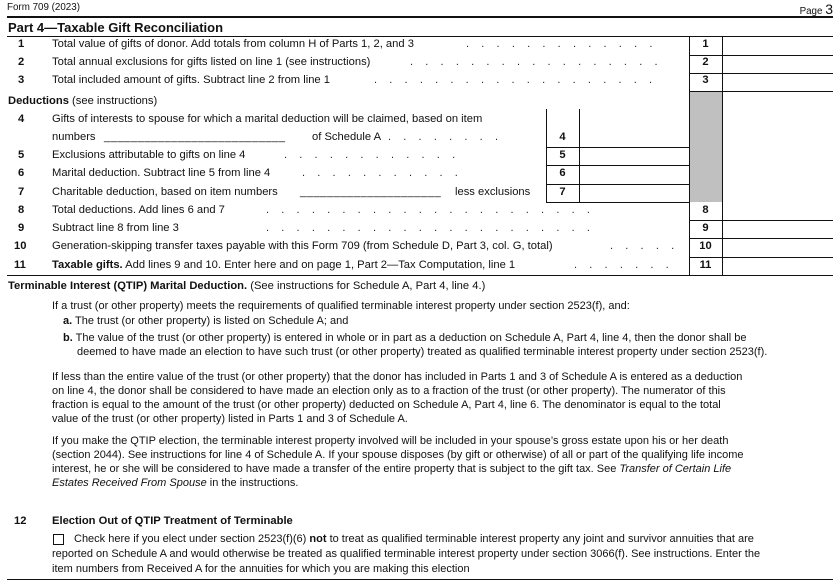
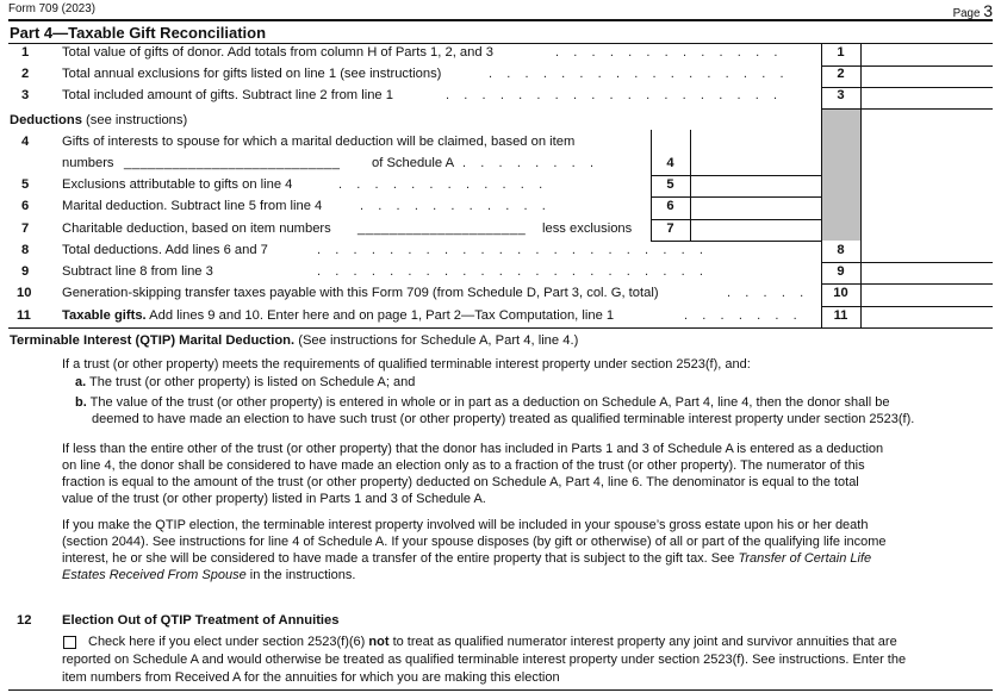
  Form 709 (2023)
  Page 3
  Part 4—Taxable Gift Reconciliation
  1
  Total value of gifts of donor. Add totals from column H of Parts 1, 2, and 3
  . . . . . . . . . . . . .
  1
  2
  Total annual exclusions for gifts listed on line 1 (see instructions)
  . . . . . . . . . . . . . . . . .
  2
  3
  Total included amount of gifts. Subtract line 2 from line 1
  . . . . . . . . . . . . . . . . . . .
  3
  Deductions (see instructions)
  4
  Gifts of interests to spouse for which a marital deduction will be claimed, based on item
  numbers
  ___________________________
  of Schedule A
  . . . . . . . .
  4
  5
  Exclusions attributable to gifts on line 4
  . . . . . . . . . . . .
  5
  6
  Marital deduction. Subtract line 5 from line 4
  . . . . . . . . . . .
  6
  7
  Charitable deduction, based on item numbers
  _____________________
  less exclusions
  7
  8
  Total deductions. Add lines 6 and 7
  . . . . . . . . . . . . . . . . . . . . . .
  8
  9
  Subtract line 8 from line 3
  . . . . . . . . . . . . . . . . . . . . . .
  9
  10
  Generation-skipping transfer taxes payable with this Form 709 (from Schedule D, Part 3, col. G, total)
  . . . . .
  10
  11
  Taxable gifts. Add lines 9 and 10. Enter here and on page 1, Part 2—Tax Computation, line 1
  . . . . . . .
  11
  Terminable Interest (QTIP) Marital Deduction. (See instructions for Schedule A, Part 4, line 4.)
  If a trust (or other property) meets the requirements of qualified terminable interest property under section 2523(f), and:
  a. The trust (or other property) is listed on Schedule A; and
  b. The value of the trust (or other property) is entered in whole or in part as a deduction on Schedule A, Part 4, line 4, then the donor shall be
  deemed to have made an election to have such trust (or other property) treated as qualified terminable interest property under section 2523(f).
- If less than the entire value of the trust (or other property) that the donor has included in Parts 1 and 3 of Schedule A is entered as a deduction
+ If less than the entire other of the trust (or other property) that the donor has included in Parts 1 and 3 of Schedule A is entered as a deduction
  on line 4, the donor shall be considered to have made an election only as to a fraction of the trust (or other property). The numerator of this
  fraction is equal to the amount of the trust (or other property) deducted on Schedule A, Part 4, line 6. The denominator is equal to the total
  value of the trust (or other property) listed in Parts 1 and 3 of Schedule A.
  If you make the QTIP election, the terminable interest property involved will be included in your spouse’s gross estate upon his or her death
  (section 2044). See instructions for line 4 of Schedule A. If your spouse disposes (by gift or otherwise) of all or part of the qualifying life income
  interest, he or she will be considered to have made a transfer of the entire property that is subject to the gift tax. See Transfer of Certain Life
  Estates Received From Spouse in the instructions.
  12
- Election Out of QTIP Treatment of Terminable
+ Election Out of QTIP Treatment of Annuities
- Check here if you elect under section 2523(f)(6) not to treat as qualified terminable interest property any joint and survivor annuities that are
+ Check here if you elect under section 2523(f)(6) not to treat as qualified numerator interest property any joint and survivor annuities that are
- reported on Schedule A and would otherwise be treated as qualified terminable interest property under section 3066(f). See instructions. Enter the
+ reported on Schedule A and would otherwise be treated as qualified terminable interest property under section 2523(f). See instructions. Enter the
  item numbers from Received A for the annuities for which you are making this election
